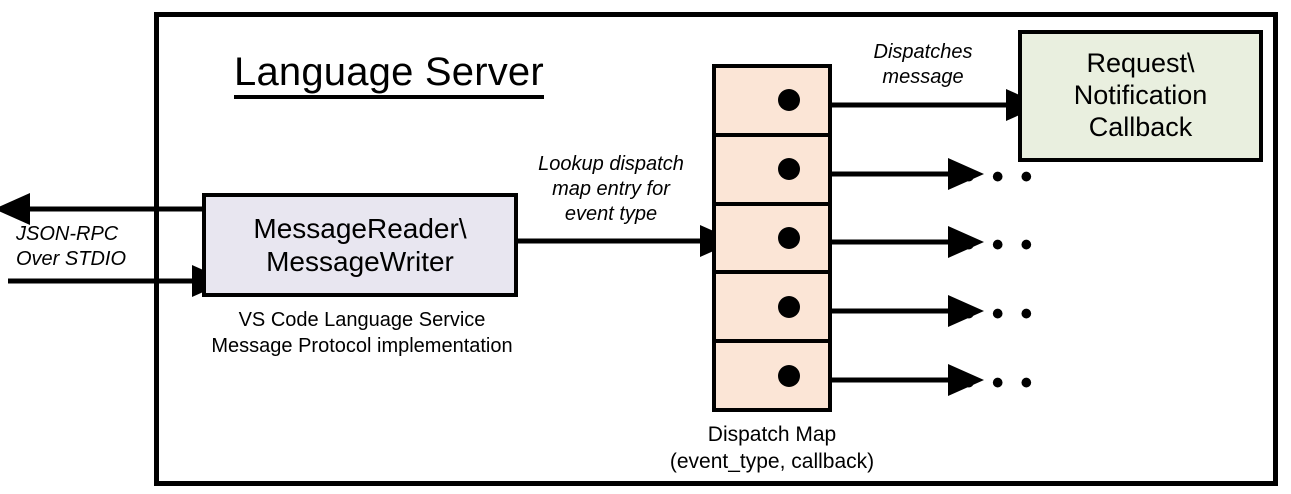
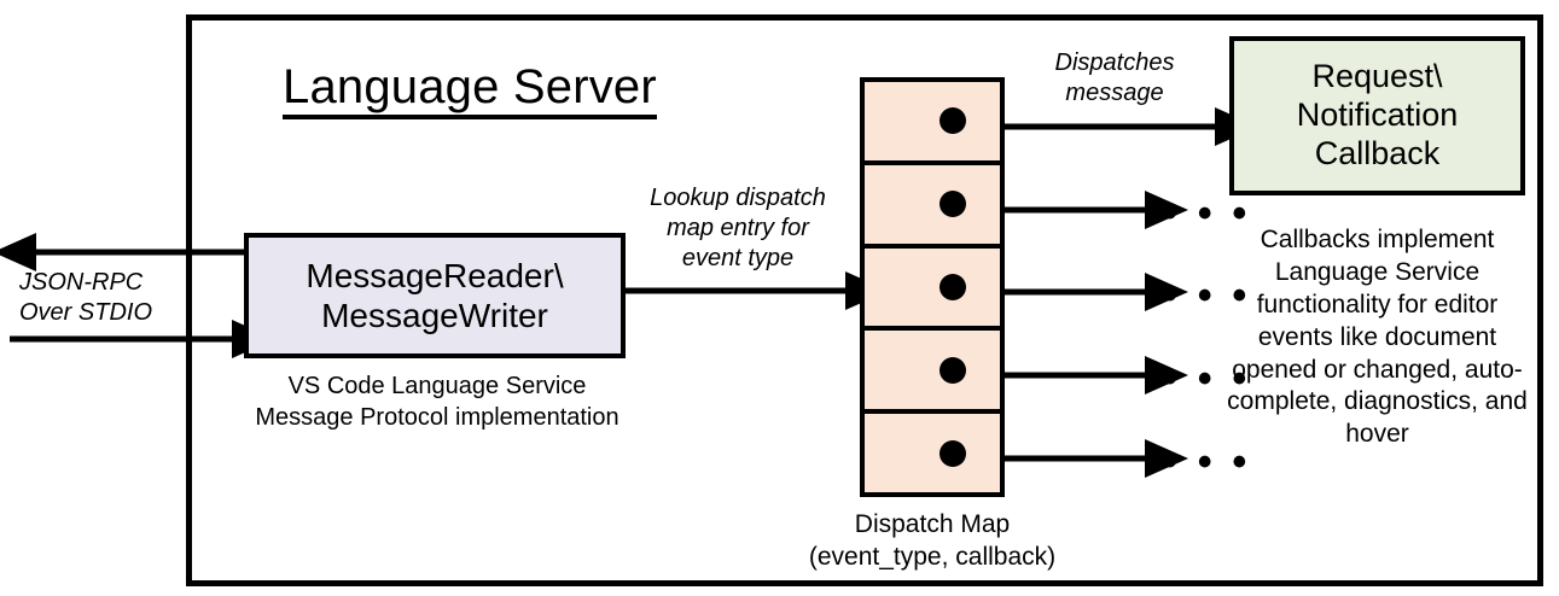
  Language Server
  MessageReader\
  MessageWriter
  VS Code Language Service
  Message Protocol implementation
  Dispatch Map
  (event_type, callback)
  Request\
  Notification
  Callback
+ Callbacks implement Language Service functionality for editor events like document opened or changed, auto-complete, diagnostics, and hover
  JSON-RPC
  Over STDIO
  Lookup dispatch
  map entry for
  event type
  Dispatches
  message
  • • •
  • • •
  • • •
  • • •
